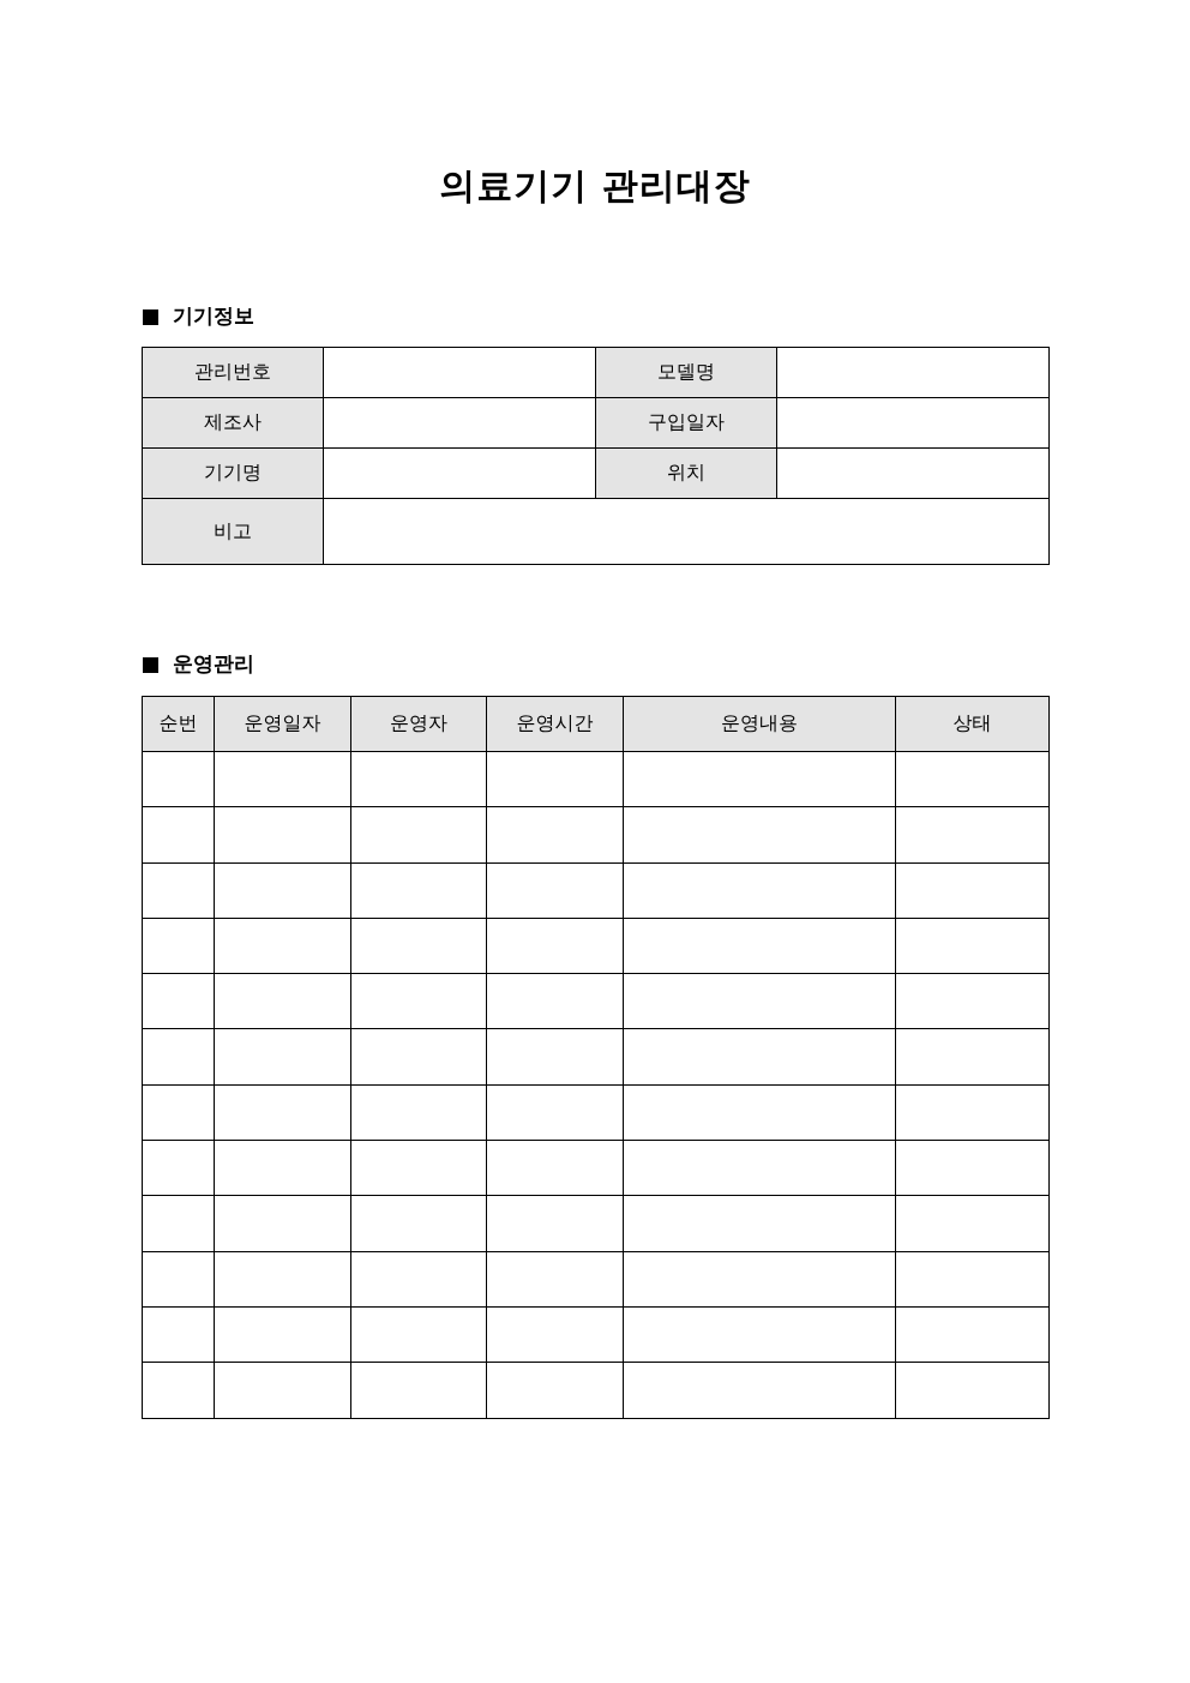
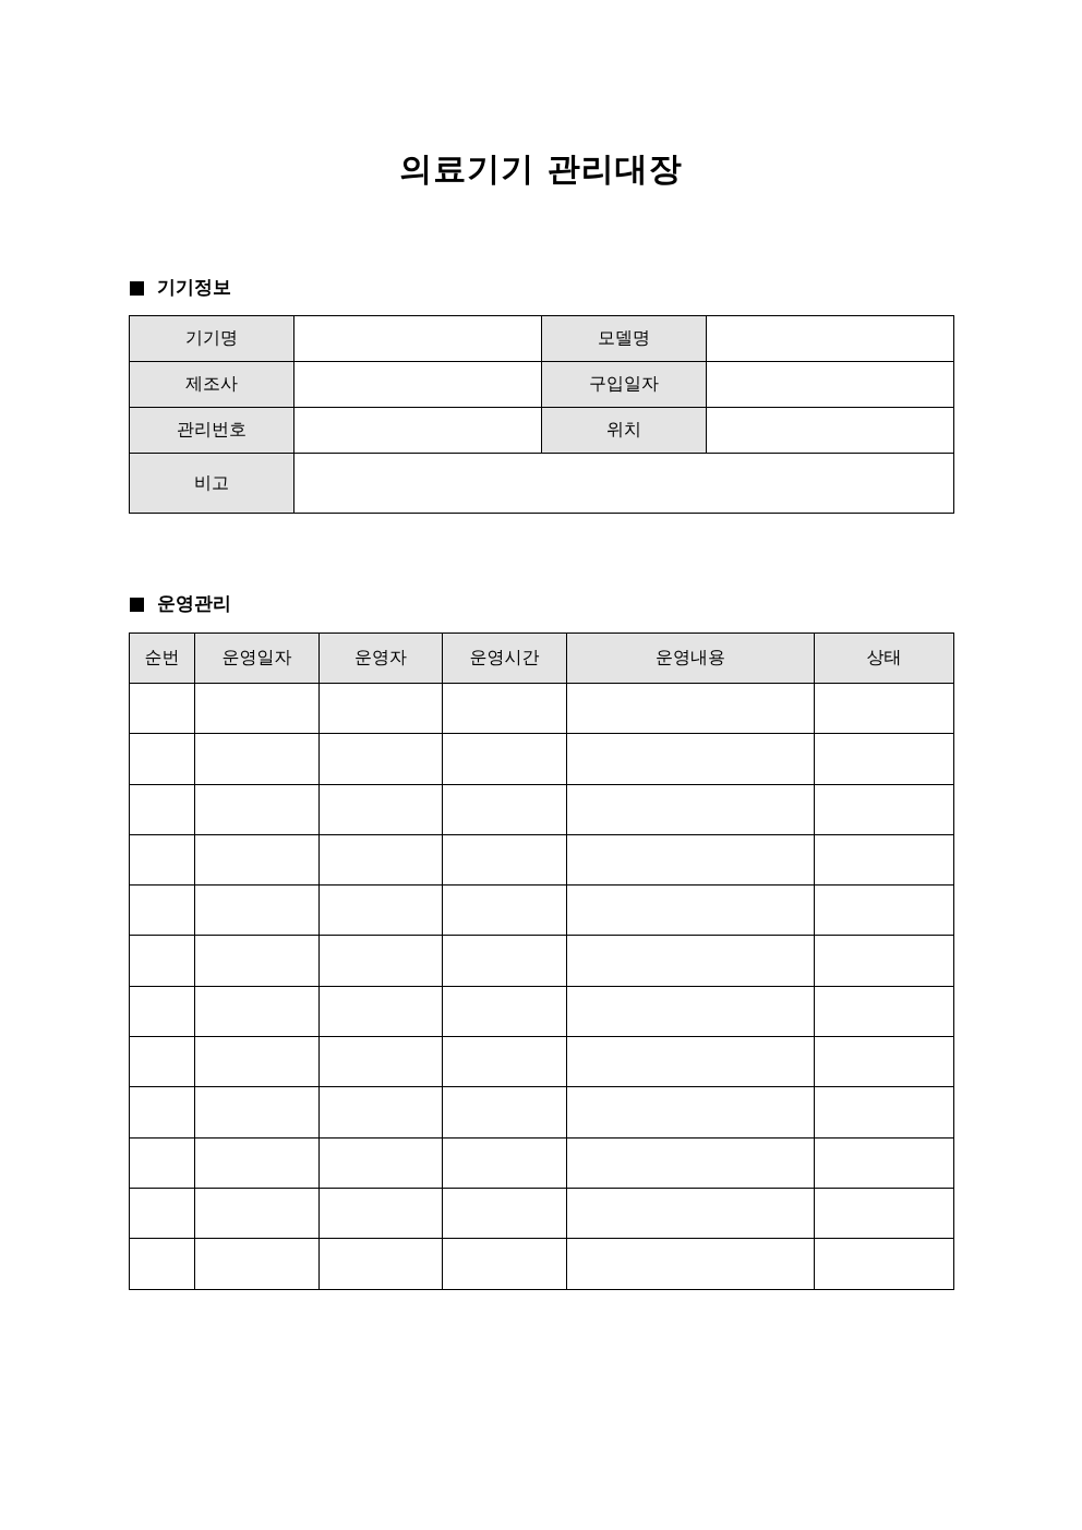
  의료기기 관리대장
  기기정보
- 관리번호		모델명
+ 기기명		모델명
  제조사		구입일자
- 기기명		위치
+ 관리번호		위치
  비고
  운영관리
  순번	운영일자	운영자	운영시간	운영내용	상태
